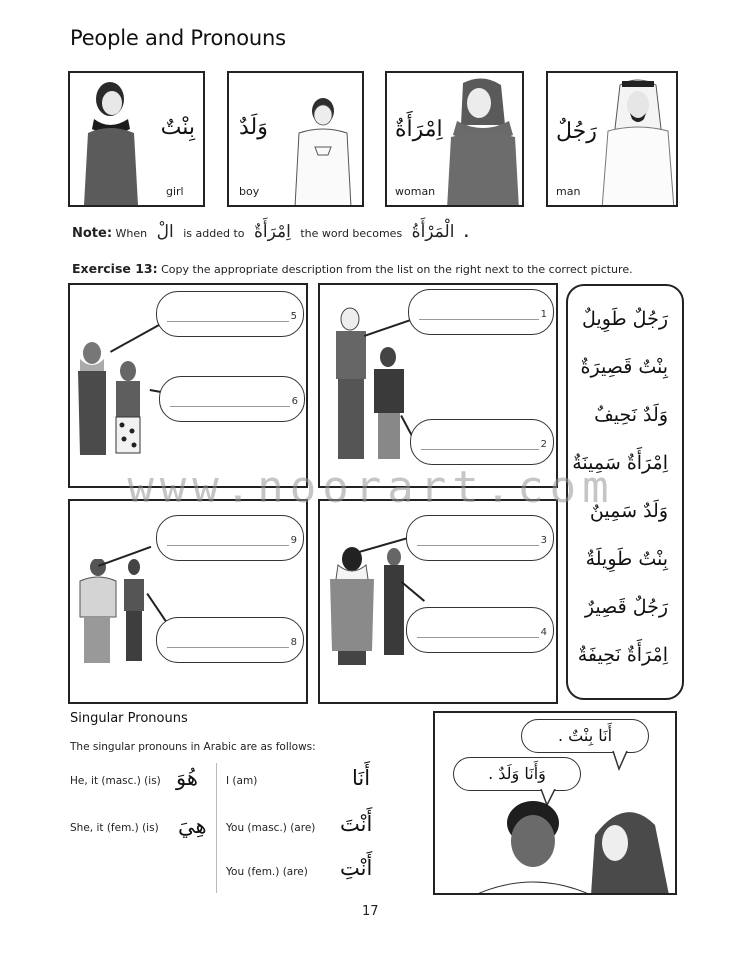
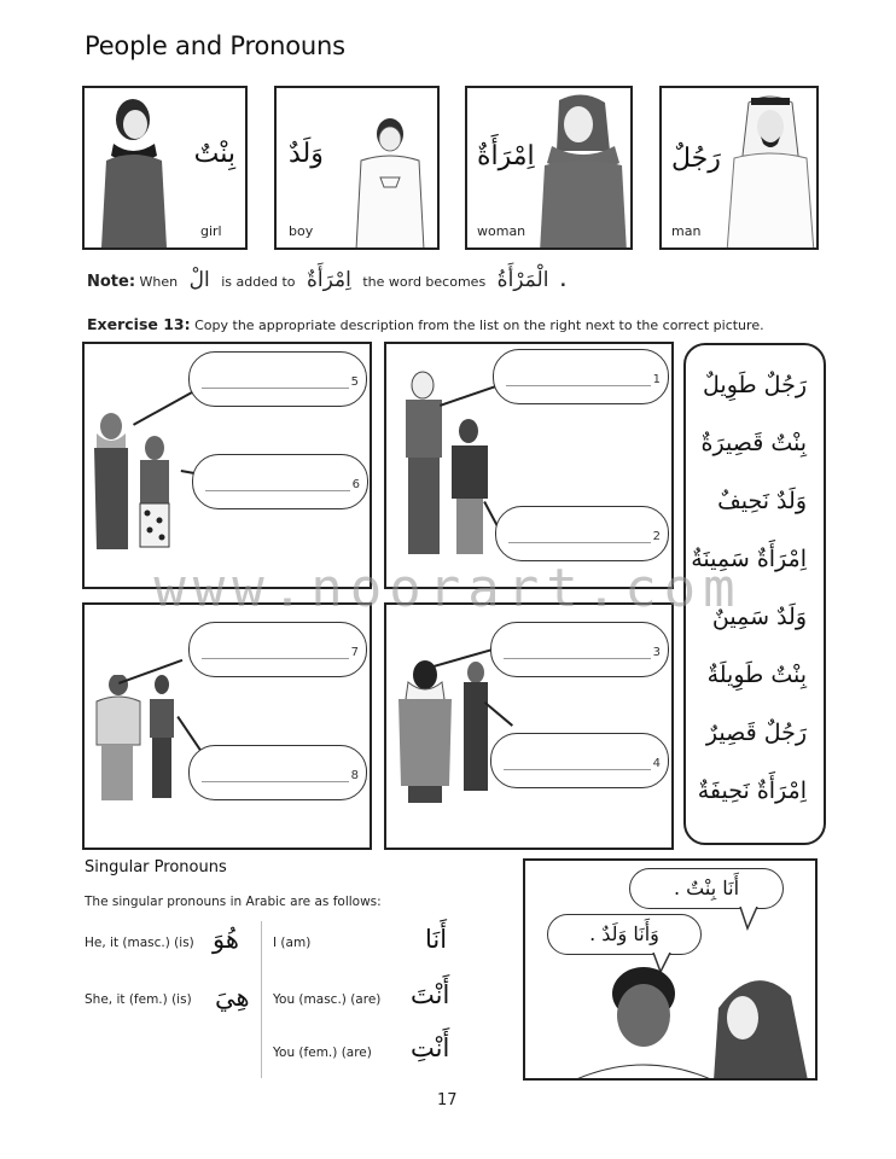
  People and Pronouns
  بِنْتٌ
  girl
  وَلَدٌ
  boy
  اِمْرَأَةٌ
  woman
  رَجُلٌ
  man
  Note: When الْ is added to اِمْرَأَةٌ the word becomes الْمَرْأَةُ .
  Exercise 13: Copy the appropriate description from the list on the right next to the correct picture.
  5
  6
  1
  2
- 9
+ 7
  8
  3
  4
  رَجُلٌ طَوِيلٌ
  بِنْتٌ قَصِيرَةٌ
  وَلَدٌ نَحِيفٌ
  اِمْرَأَةٌ سَمِينَةٌ
  وَلَدٌ سَمِينٌ
  بِنْتٌ طَوِيلَةٌ
  رَجُلٌ قَصِيرٌ
  اِمْرَأَةٌ نَحِيفَةٌ
  www.noorart.com
  Singular Pronouns
  The singular pronouns in Arabic are as follows:
  He, it (masc.) (is)
  هُوَ
  She, it (fem.) (is)
  هِيَ
  I (am)
  أَنَا
  You (masc.) (are)
  أَنْتَ
  You (fem.) (are)
  أَنْتِ
  أَنَا بِنْتٌ .
  وَأَنَا وَلَدٌ .
  17
